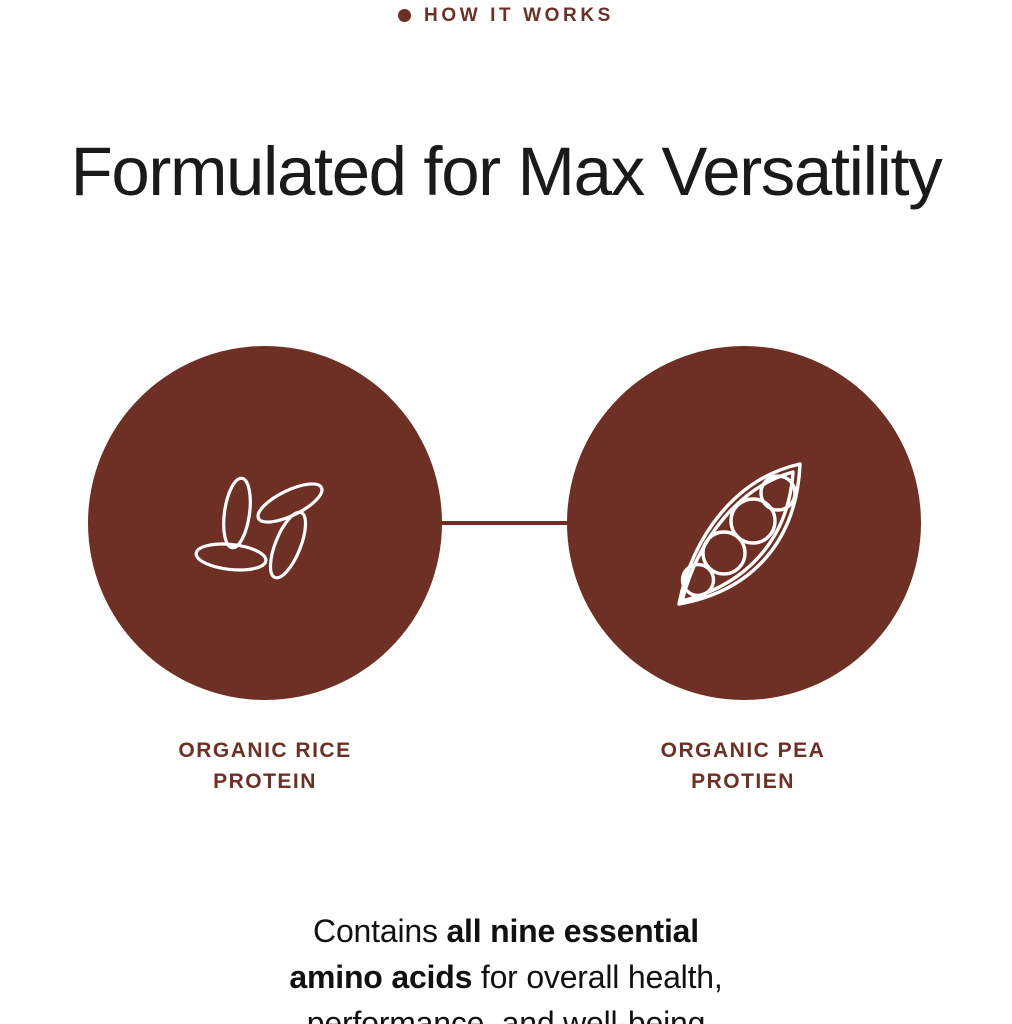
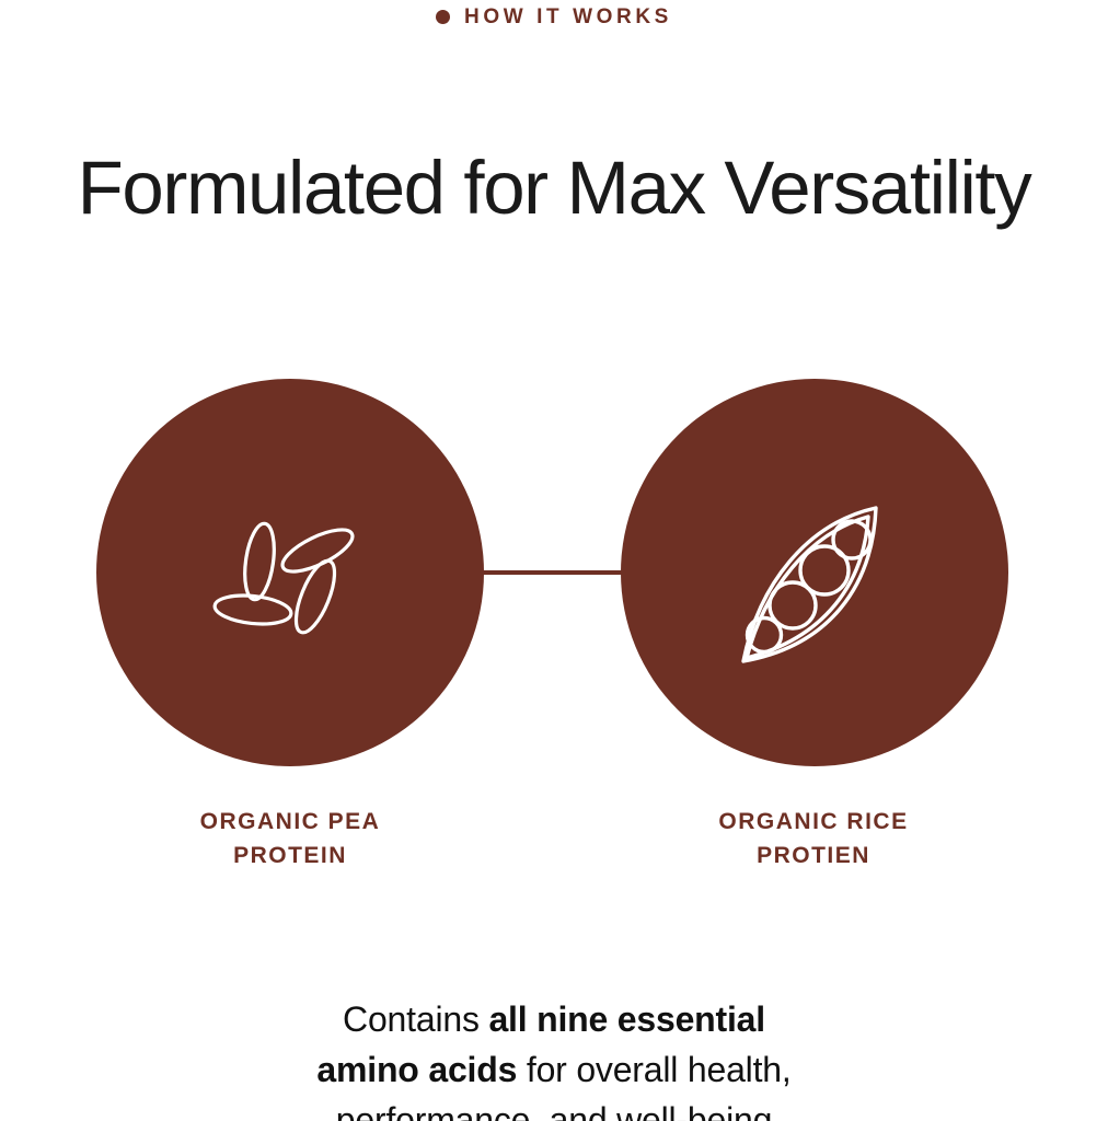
  HOW IT WORKS
  Formulated for Max Versatility
- ORGANIC RICE
+ ORGANIC PEA
  PROTEIN
- ORGANIC PEA
+ ORGANIC RICE
  PROTIEN
  Contains all nine essential
  amino acids for overall health,
  performance, and well-being
